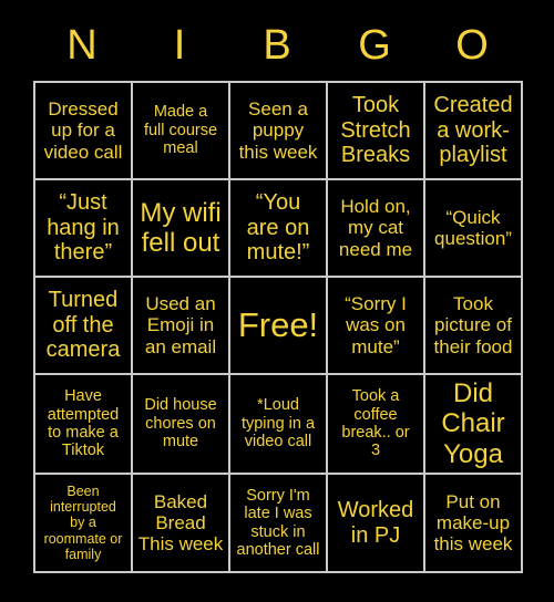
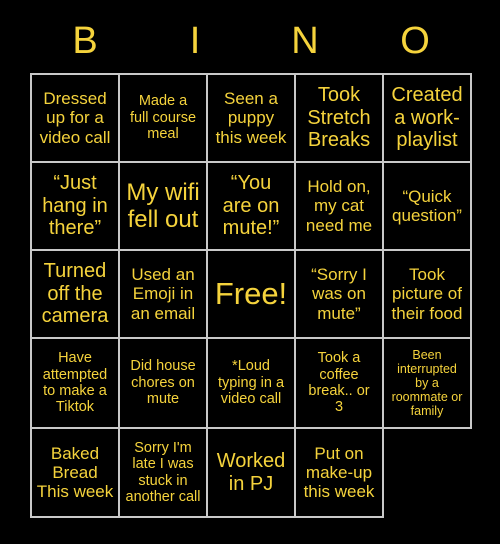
- N
+ B
  I
- B
+ N
- G
  O
  Dressed
  up for a
  video call
  Made a
  full course
  meal
  Seen a
  puppy
  this week
  Took
  Stretch
  Breaks
  Created
  a work-
  playlist
  “Just
  hang in
  there”
  My wifi
  fell out
  “You
  are on
  mute!”
  Hold on,
  my cat
  need me
  “Quick
  question”
  Turned
  off the
  camera
  Used an
  Emoji in
  an email
  Free!
  “Sorry I
  was on
  mute”
  Took
  picture of
  their food
  Have
  attempted
  to make a
  Tiktok
  Did house
  chores on
  mute
  *Loud
  typing in a
  video call
  Took a
  coffee
  break.. or
  3
- Did
- Chair
- Yoga
  Been
  interrupted
  by a
  roommate or
  family
  Baked
  Bread
  This week
  Sorry I'm
  late I was
  stuck in
  another call
  Worked
  in PJ
  Put on
  make-up
  this week
